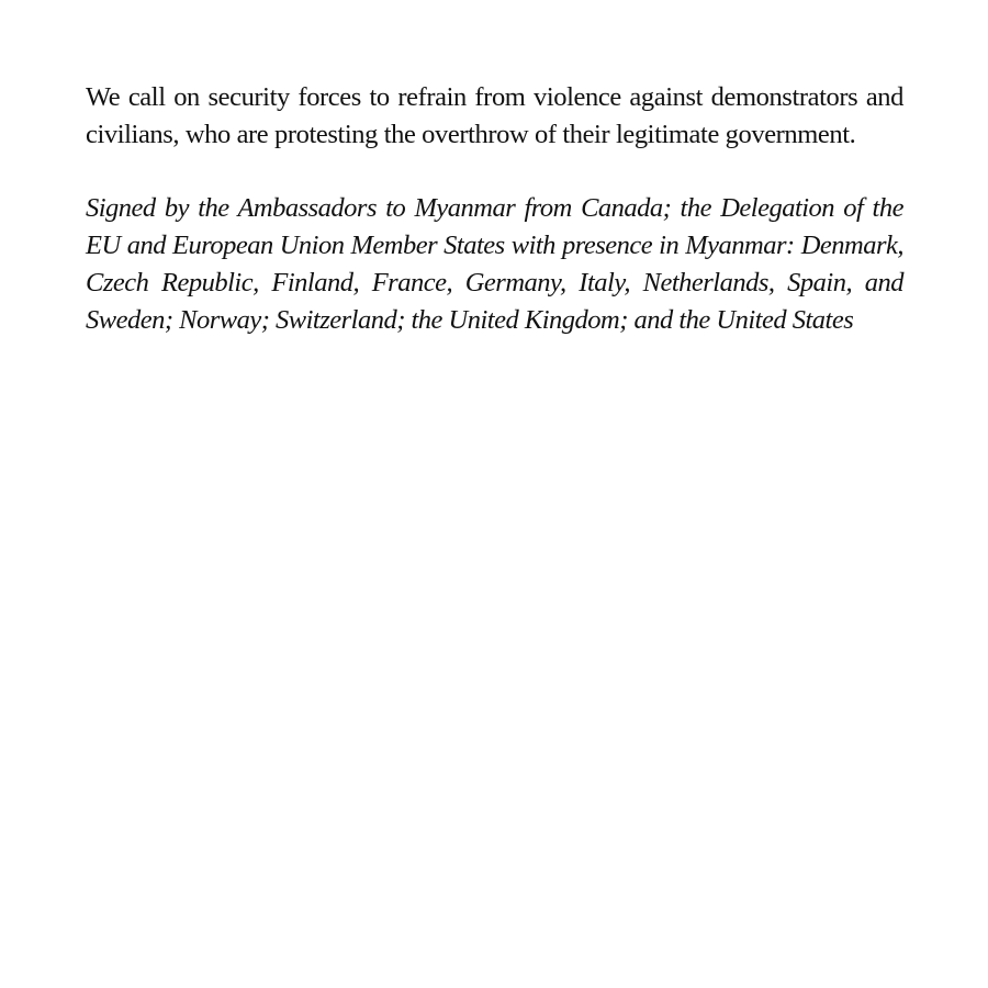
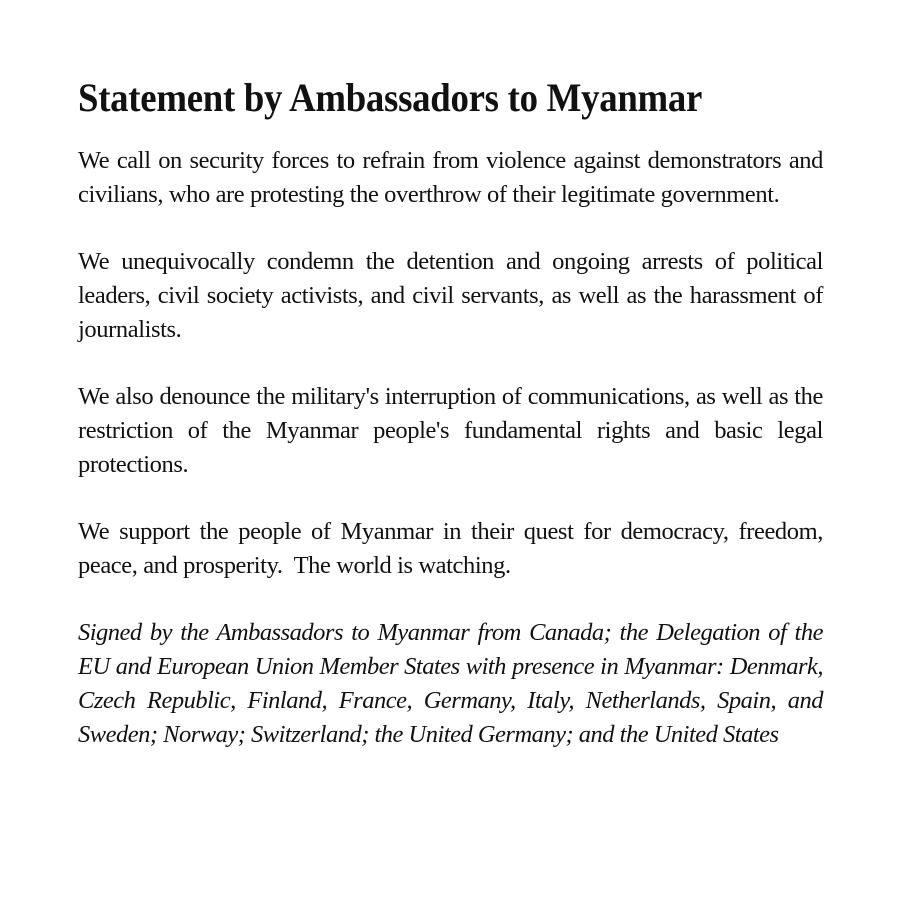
+ Statement by Ambassadors to Myanmar
  We call on security forces to refrain from violence against demonstrators and civilians, who are protesting the overthrow of their legitimate government.
+ We unequivocally condemn the detention and ongoing arrests of political leaders, civil society activists, and civil servants, as well as the harassment of journalists.
+ We also denounce the military's interruption of communications, as well as the restriction of the Myanmar people's fundamental rights and basic legal protections.
+ We support the people of Myanmar in their quest for democracy, freedom, peace, and prosperity. The world is watching.
- Signed by the Ambassadors to Myanmar from Canada; the Delegation of the EU and European Union Member States with presence in Myanmar: Denmark, Czech Republic, Finland, France, Germany, Italy, Netherlands, Spain, and Sweden; Norway; Switzerland; the United Kingdom; and the United States
+ Signed by the Ambassadors to Myanmar from Canada; the Delegation of the EU and European Union Member States with presence in Myanmar: Denmark, Czech Republic, Finland, France, Germany, Italy, Netherlands, Spain, and Sweden; Norway; Switzerland; the United Germany; and the United States
